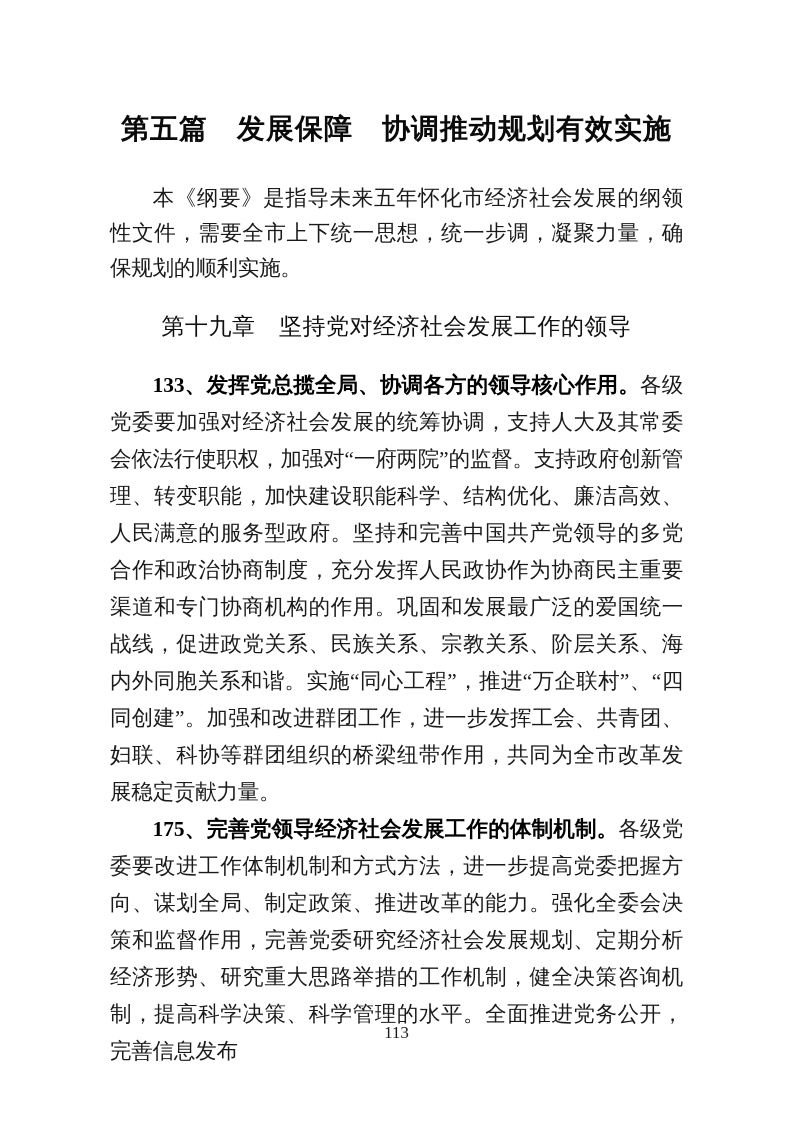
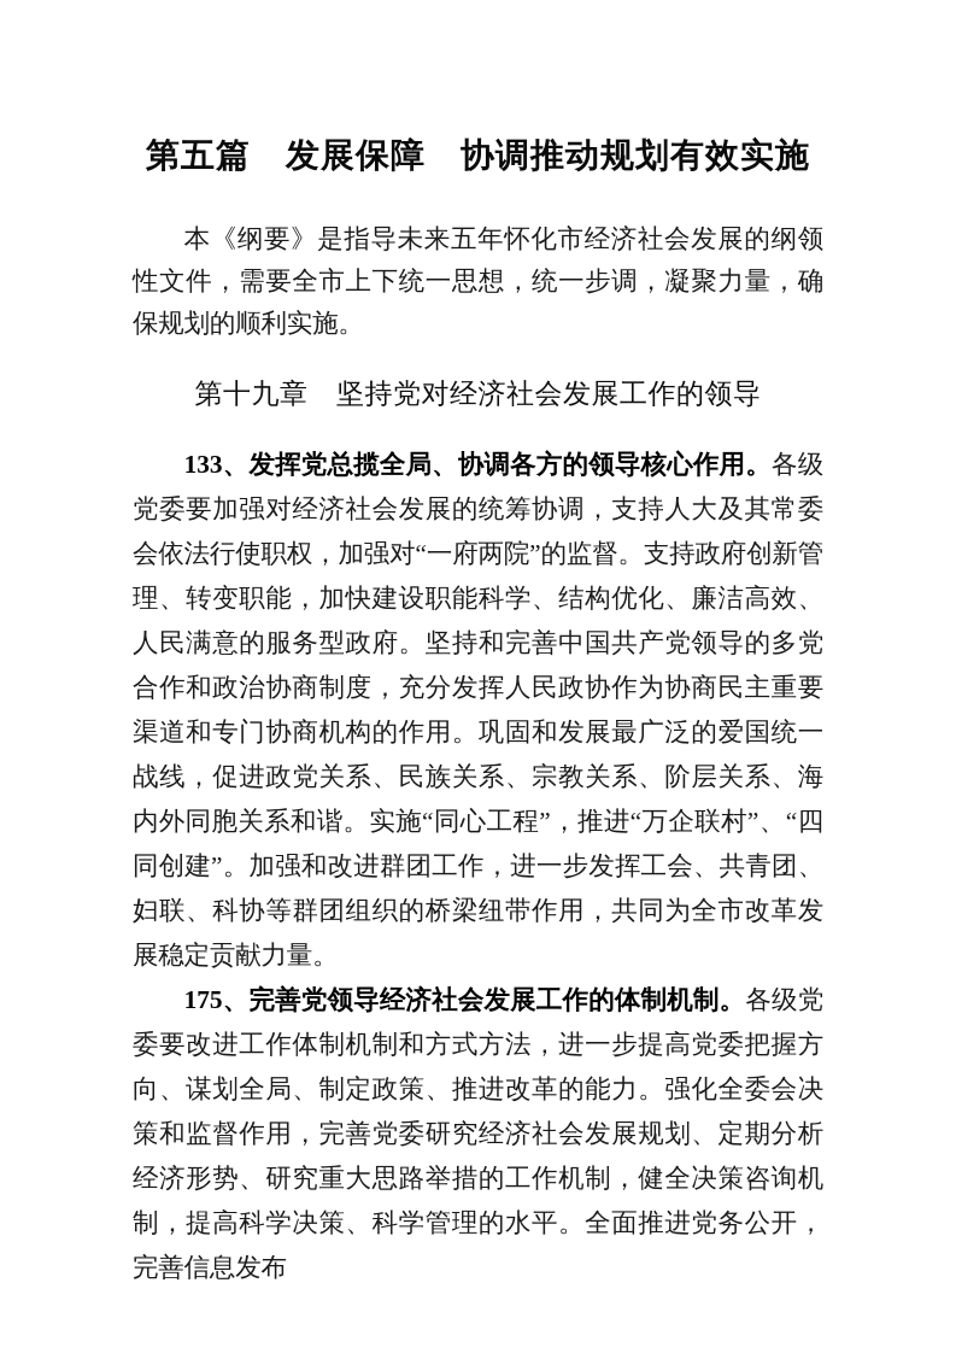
  第五篇 发展保障 协调推动规划有效实施
  本《纲要》是指导未来五年怀化市经济社会发展的纲领性文件，需要全市上下统一思想，统一步调，凝聚力量，确保规划的顺利实施。
  第十九章 坚持党对经济社会发展工作的领导
  133、发挥党总揽全局、协调各方的领导核心作用。各级党委要加强对经济社会发展的统筹协调，支持人大及其常委会依法行使职权，加强对“一府两院”的监督。支持政府创新管理、转变职能，加快建设职能科学、结构优化、廉洁高效、人民满意的服务型政府。坚持和完善中国共产党领导的多党合作和政治协商制度，充分发挥人民政协作为协商民主重要渠道和专门协商机构的作用。巩固和发展最广泛的爱国统一战线，促进政党关系、民族关系、宗教关系、阶层关系、海内外同胞关系和谐。实施“同心工程”，推进“万企联村”、“四同创建”。加强和改进群团工作，进一步发挥工会、共青团、妇联、科协等群团组织的桥梁纽带作用，共同为全市改革发展稳定贡献力量。
  175、完善党领导经济社会发展工作的体制机制。各级党委要改进工作体制机制和方式方法，进一步提高党委把握方向、谋划全局、制定政策、推进改革的能力。强化全委会决策和监督作用，完善党委研究经济社会发展规划、定期分析经济形势、研究重大思路举措的工作机制，健全决策咨询机制，提高科学决策、科学管理的水平。全面推进党务公开，完善信息发布
- 113
